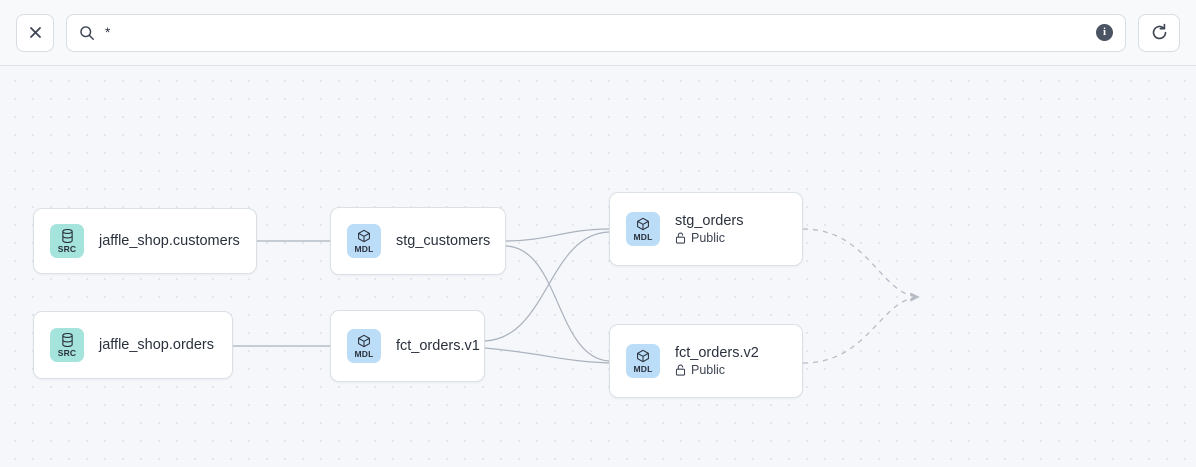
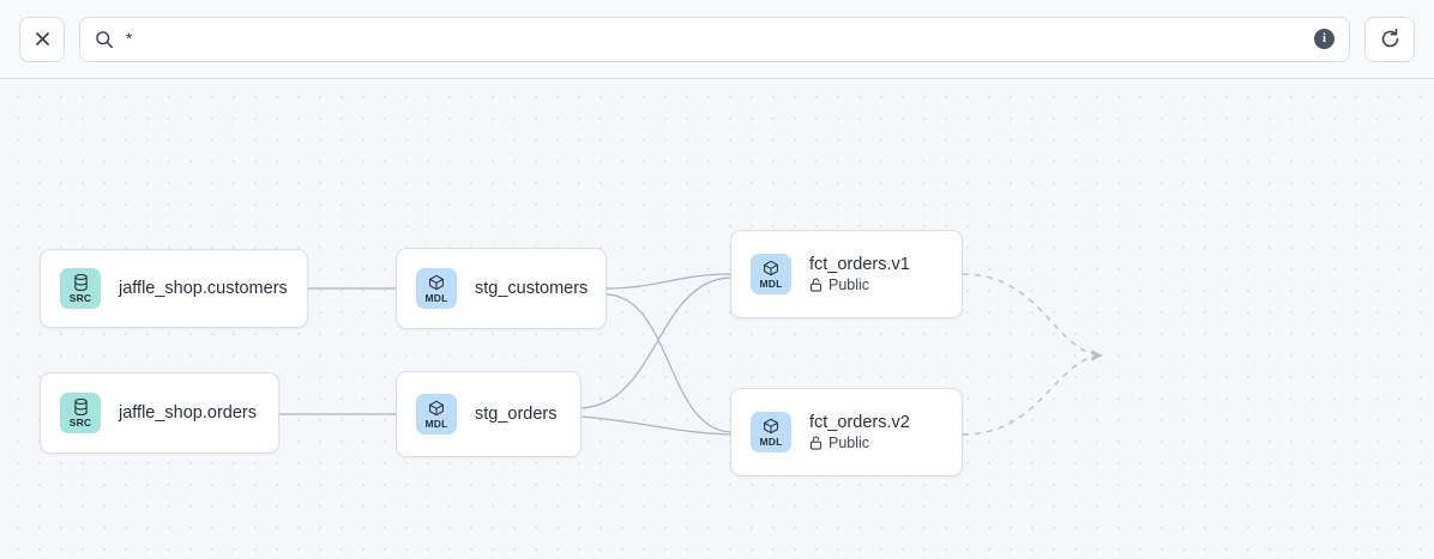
  *
  i
  SRC
  jaffle_shop.customers
  SRC
  jaffle_shop.orders
  MDL
  stg_customers
  MDL
- fct_orders.v1
+ stg_orders
  MDL
- stg_orders
+ fct_orders.v1
  Public
  MDL
  fct_orders.v2
  Public
